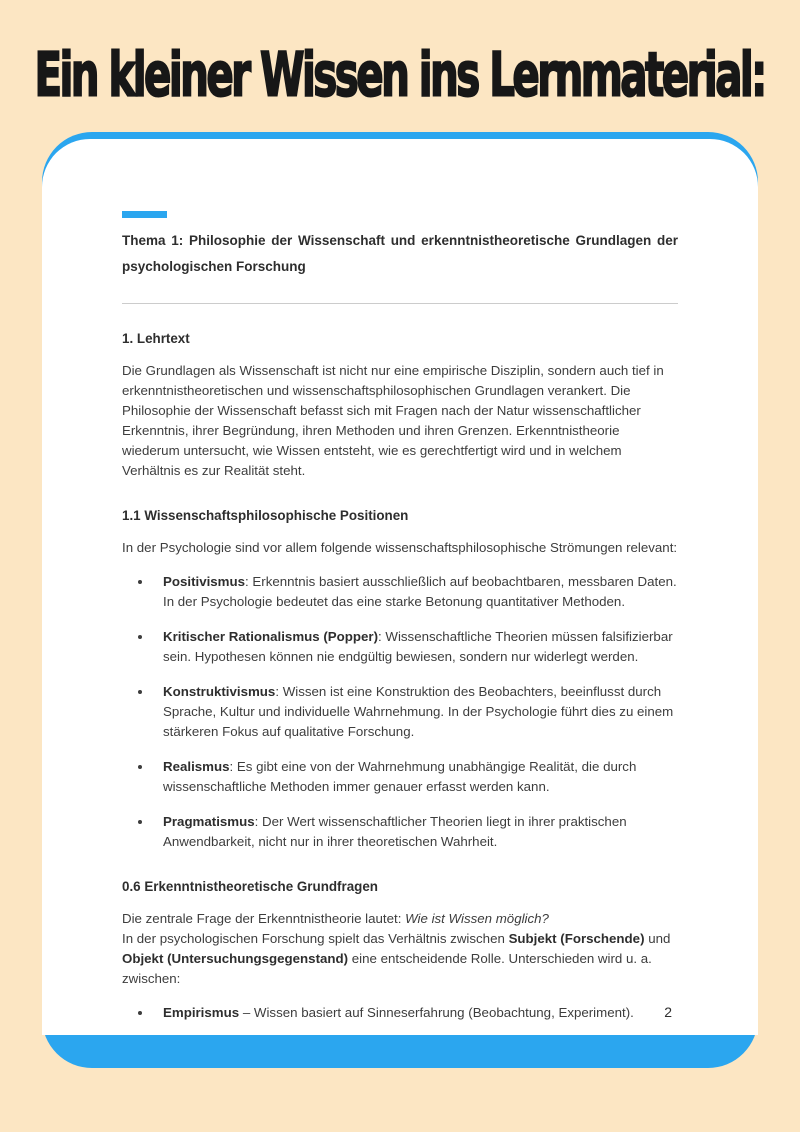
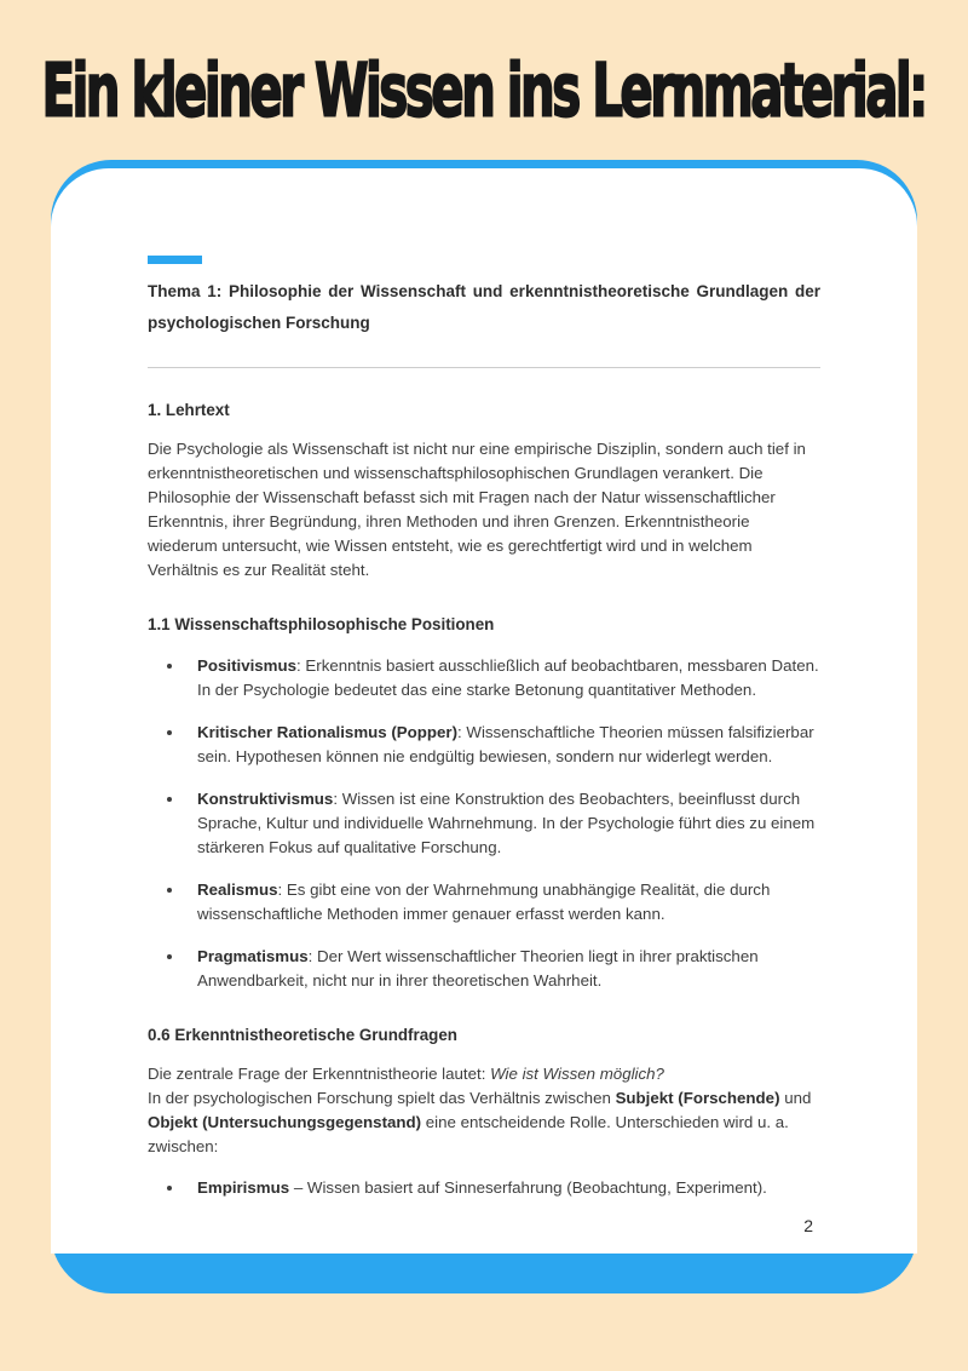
  Ein kleiner Wissen ins Lernmaterial:
  Thema 1: Philosophie der Wissenschaft und erkenntnistheoretische Grundlagen der psychologischen Forschung
  1. Lehrtext
- Die Grundlagen als Wissenschaft ist nicht nur eine empirische Disziplin, sondern auch tief in erkenntnistheoretischen und wissenschaftsphilosophischen Grundlagen verankert. Die Philosophie der Wissenschaft befasst sich mit Fragen nach der Natur wissenschaftlicher Erkenntnis, ihrer Begründung, ihren Methoden und ihren Grenzen. Erkenntnistheorie wiederum untersucht, wie Wissen entsteht, wie es gerechtfertigt wird und in welchem Verhältnis es zur Realität steht.
+ Die Psychologie als Wissenschaft ist nicht nur eine empirische Disziplin, sondern auch tief in erkenntnistheoretischen und wissenschaftsphilosophischen Grundlagen verankert. Die Philosophie der Wissenschaft befasst sich mit Fragen nach der Natur wissenschaftlicher Erkenntnis, ihrer Begründung, ihren Methoden und ihren Grenzen. Erkenntnistheorie wiederum untersucht, wie Wissen entsteht, wie es gerechtfertigt wird und in welchem Verhältnis es zur Realität steht.
  1.1 Wissenschaftsphilosophische Positionen
- In der Psychologie sind vor allem folgende wissenschaftsphilosophische Strömungen relevant:
  Positivismus: Erkenntnis basiert ausschließlich auf beobachtbaren, messbaren Daten. In der Psychologie bedeutet das eine starke Betonung quantitativer Methoden.
  Kritischer Rationalismus (Popper): Wissenschaftliche Theorien müssen falsifizierbar sein. Hypothesen können nie endgültig bewiesen, sondern nur widerlegt werden.
  Konstruktivismus: Wissen ist eine Konstruktion des Beobachters, beeinflusst durch Sprache, Kultur und individuelle Wahrnehmung. In der Psychologie führt dies zu einem stärkeren Fokus auf qualitative Forschung.
  Realismus: Es gibt eine von der Wahrnehmung unabhängige Realität, die durch wissenschaftliche Methoden immer genauer erfasst werden kann.
  Pragmatismus: Der Wert wissenschaftlicher Theorien liegt in ihrer praktischen Anwendbarkeit, nicht nur in ihrer theoretischen Wahrheit.
  0.6 Erkenntnistheoretische Grundfragen
  Die zentrale Frage der Erkenntnistheorie lautet: Wie ist Wissen möglich?
  In der psychologischen Forschung spielt das Verhältnis zwischen Subjekt (Forschende) und Objekt (Untersuchungsgegenstand) eine entscheidende Rolle. Unterschieden wird u. a. zwischen:
  Empirismus – Wissen basiert auf Sinneserfahrung (Beobachtung, Experiment).
  2
